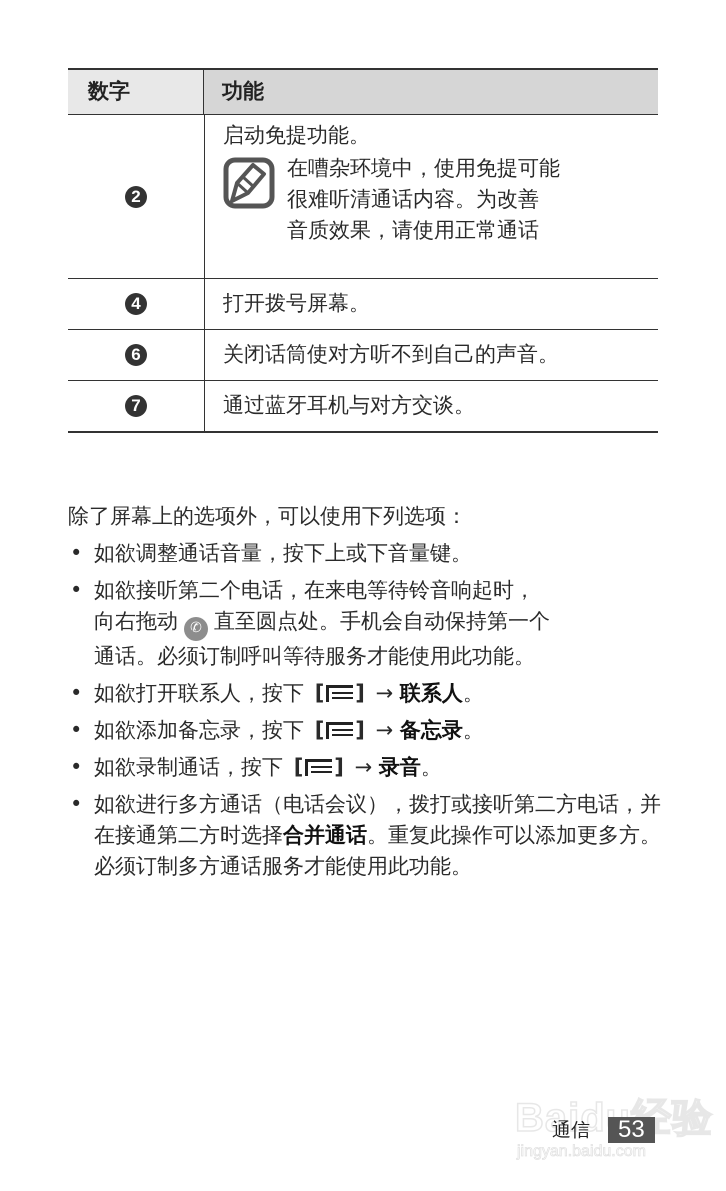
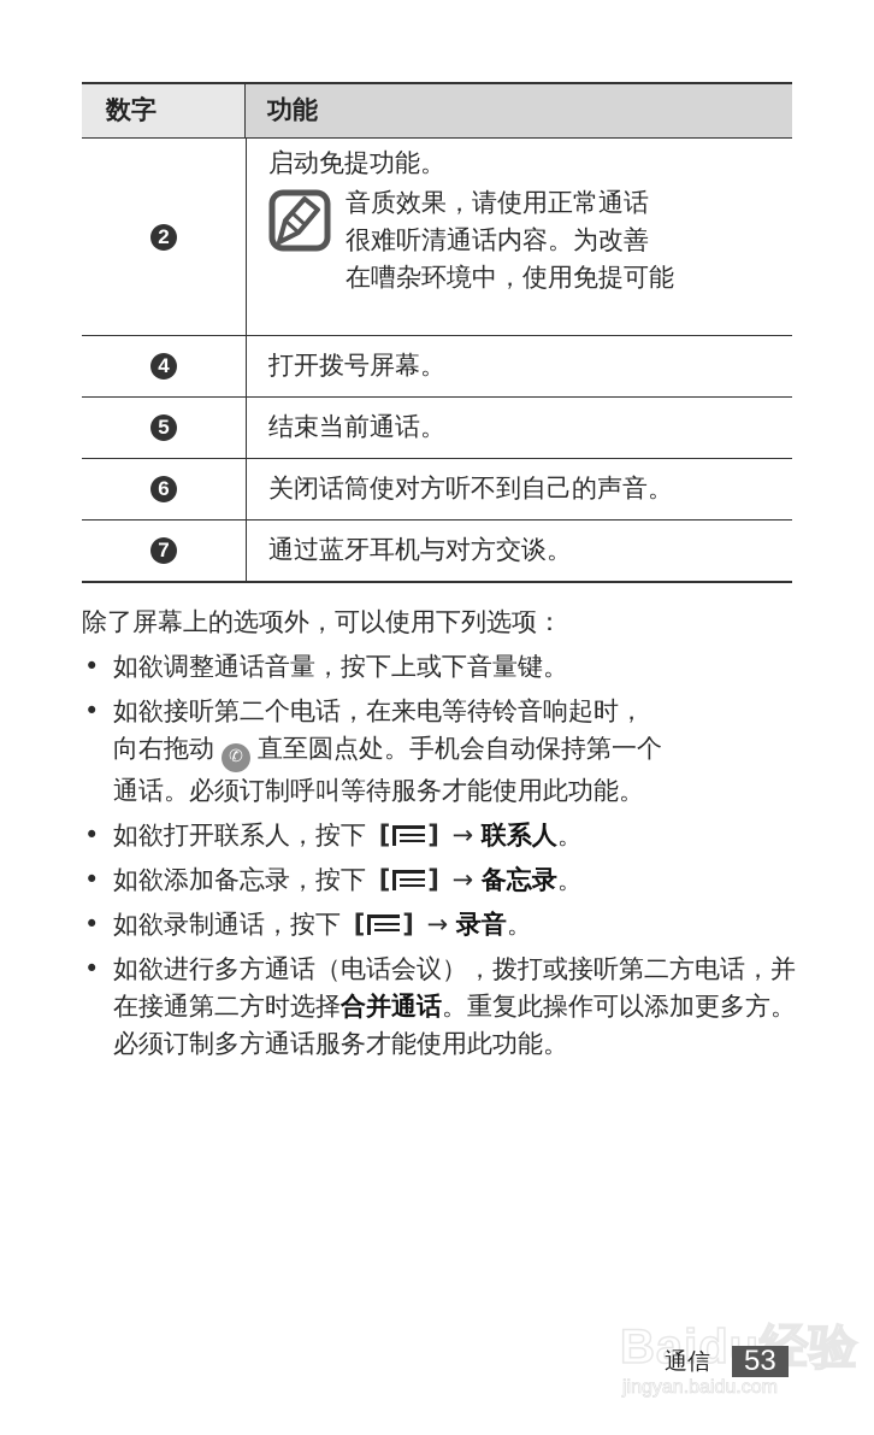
  数字
  功能
  2
  启动免提功能。
- 在嘈杂环境中，使用免提可能
+ 音质效果，请使用正常通话
  很难听清通话内容。为改善
- 音质效果，请使用正常通话
+ 在嘈杂环境中，使用免提可能
  4
  打开拨号屏幕。
+ 5
+ 结束当前通话。
  6
  关闭话筒使对方听不到自己的声音。
  7
  通过蓝牙耳机与对方交谈。
  除了屏幕上的选项外，可以使用下列选项：
  •
  如欲调整通话音量，按下上或下音量键。
  •
  如欲接听第二个电话，在来电等待铃音响起时，
  向右拖动 ✆ 直至圆点处。手机会自动保持第一个
  通话。必须订制呼叫等待服务才能使用此功能。
  •
  如欲打开联系人，按下 [ ] → 联系人。
  •
  如欲添加备忘录，按下 [ ] → 备忘录。
  •
  如欲录制通话，按下 [ ] → 录音。
  •
  如欲进行多方通话（电话会议），拨打或接听第二方电话，并在接通第二方时选择合并通话。重复此操作可以添加更多方。必须订制多方通话服务才能使用此功能。
  Baid验
  jingyan.baidu.com
  通信
  53
